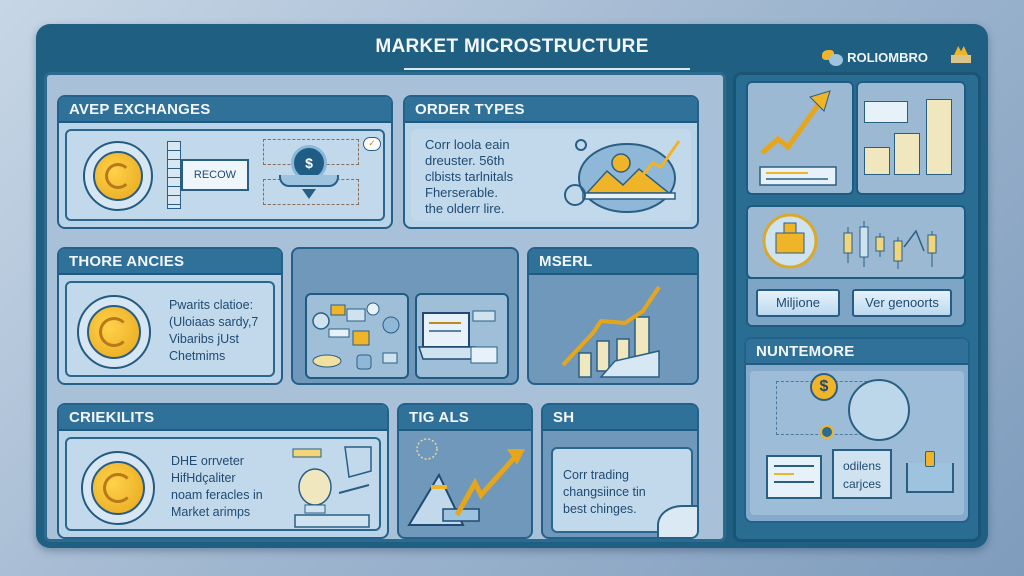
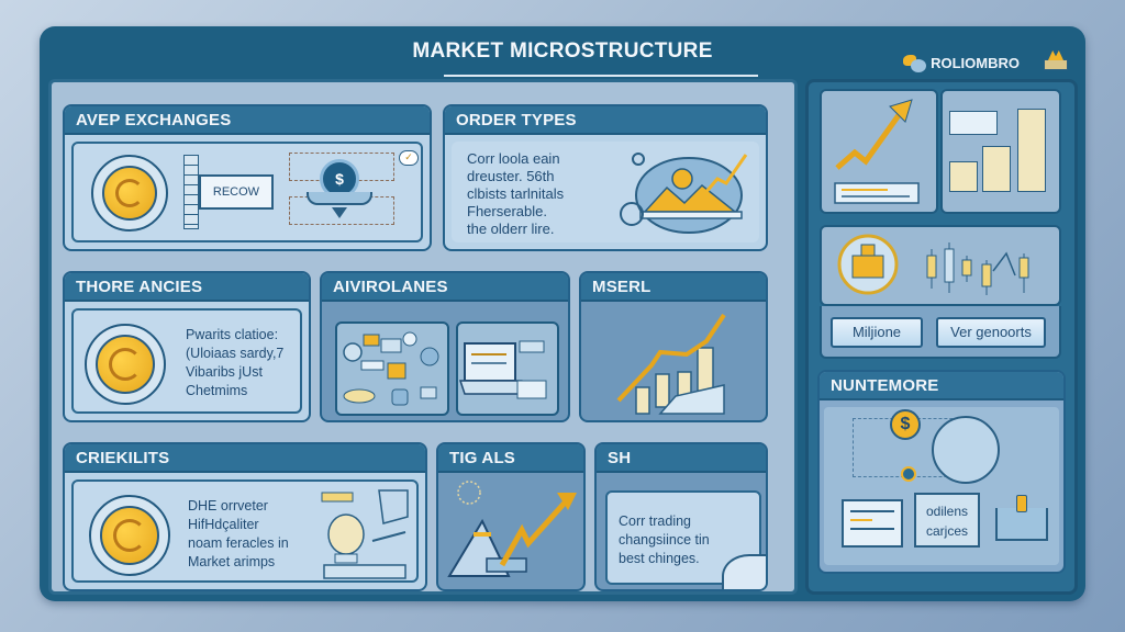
  MARKET MICROSTRUCTURE
  ROLIOMBRO
  AVEP EXCHANGES
  RECOW
  $
  ✓
  ORDER TYPES
  Corr loola eain
  dreuster. 56th
  clbists tarlnitals
  Fherserable.
  the olderr lire.
  THORE ANCIES
  Pwarits clatioe:
  (Uloiaas sardy,7
  Vibaribs jUst
  Chetmims
+ AIVIROLANES
  MSERL
  CRIEKILITS
  DHE orrveter
  HifHdçaliter
  noam feracles in
  Market arimps
  TIG ALS
  SH
  Corr trading
  changsiince tin
  best chinges.
  Miljione
  Ver genoorts
  NUNTEMORE
  $
  odilens
  carjces
